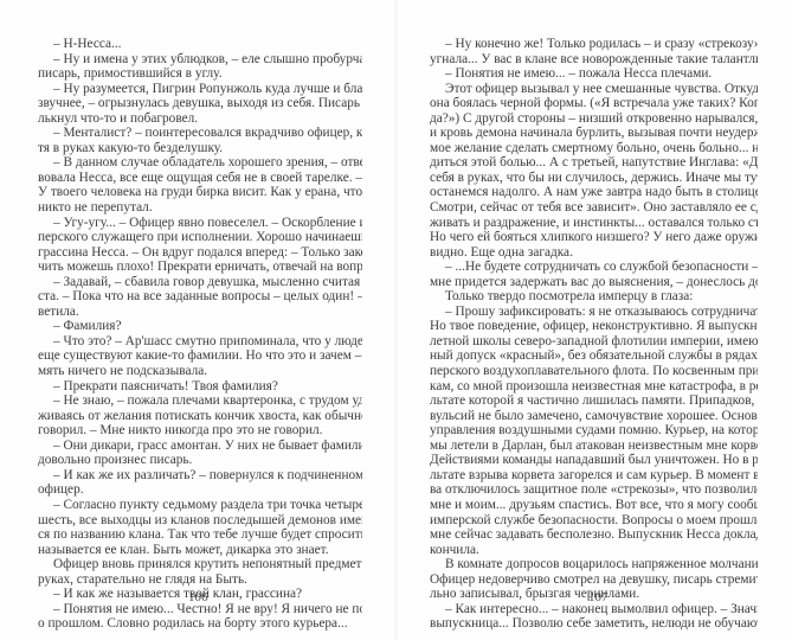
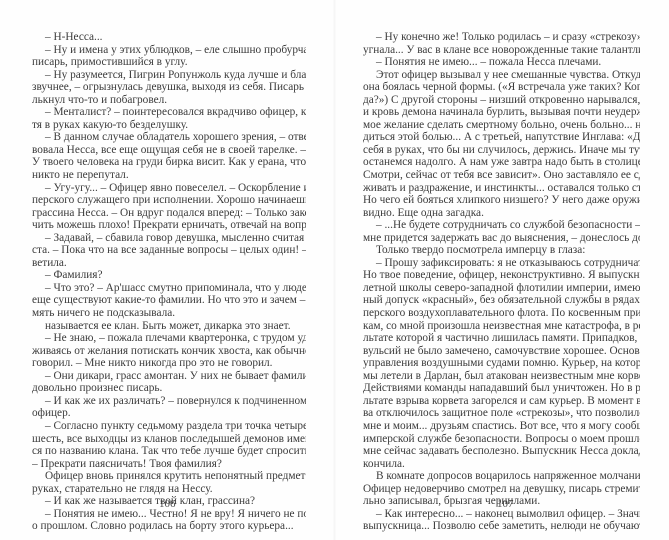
  – Н-Несса...
  – Ну и имена у этих ублюдков, – еле слышно пробурча
  писарь, примостившийся в углу.
  – Ну разумеется, Пигрин Ропунжоль куда лучше и бла
  звучнее, – огрызнулась девушка, выходя из себя. Писарь
  лькнул что-то и побагровел.
  – Менталист? – поинтересовался вкрадчиво офицер, к
  тя в руках какую-то безделушку.
  – В данном случае обладатель хорошего зрения, – отв
  вовала Несса, все еще ощущая себя не в своей тарелке. –
  У твоего человека на груди бирка висит. Как у ерана, что
  никто не перепутал.
  – Угу-угу... – Офицер явно повеселел. – Оскорбление
  перского служащего при исполнении. Хорошо начинаеш
  грассина Несса. – Он вдруг подался вперед: – Только зак
  чить можешь плохо! Прекрати ерничать, отвечай на вопр
  – Задавай, – сбавила говор девушка, мысленно считая
  ста. – Пока что на все заданные вопросы – целых один! –
  ветила.
  – Фамилия?
  – Что это? – Ар'шасс смутно припоминала, что у люде
  еще существуют какие-то фамилии. Но что это и зачем –
  мять ничего не подсказывала.
- – Прекрати паясничать! Твоя фамилия?
+ называется ее клан. Быть может, дикарка это знает.
  – Не знаю, – пожала плечами квартеронка, с трудом уд
  живаясь от желания потискать кончик хвоста, как обычн
  говорил. – Мне никто никогда про это не говорил.
  – Они дикари, грасс амонтан. У них не бывает фамили
  довольно произнес писарь.
  – И как же их различать? – повернулся к подчиненном
  офицер.
  – Согласно пункту седьмому раздела три точка четыре
  шесть, все выходцы из кланов последышей демонов име
  ся по названию клана. Так что тебе лучше будет спросит
- называется ее клан. Быть может, дикарка это знает.
+ – Прекрати паясничать! Твоя фамилия?
  Офицер вновь принялся крутить непонятный предмет
- руках, старательно не глядя на Быть.
+ руках, старательно не глядя на Нессу.
  – И как же называется твой клан, грассина?
  – Понятия не имею... Честно! Я не вру! Я ничего не п
  о прошлом. Словно родилась на борту этого курьера...
  106
  – Ну конечно же! Только родилась – и сразу «стрекозу»
  угнала... У вас в клане все новорожденные такие талантл
  – Понятия не имею... – пожала Несса плечами.
  Этот офицер вызывал у нее смешанные чувства. Откуд
  она боялась черной формы. («Я встречала уже таких? Ког
  да?») С другой стороны – низший откровенно нарывался,
  и кровь демона начинала бурлить, вызывая почти неудер
  мое желание сделать смертному больно, очень больно... н
  диться этой болью... А с третьей, напутствие Инглава: «Д
  себя в руках, что бы ни случилось, держись. Иначе мы ту
  останемся надолго. А нам уже завтра надо быть в столиц
  Смотри, сейчас от тебя все зависит». Оно заставляло ее с
  живать и раздражение, и инстинкты... оставался только ст
  Но чего ей бояться хлипкого низшего? У него даже оружи
  видно. Еще одна загадка.
  – ...Не будете сотрудничать со службой безопасности –
  мне придется задержать вас до выяснения, – донеслось д
  Только твердо посмотрела имперцу в глаза:
  – Прошу зафиксировать: я не отказываюсь сотруднича
  Но твое поведение, офицер, неконструктивно. Я выпускн
  летной школы северо-западной флотилии империи, имею
  ный допуск «красный», без обязательной службы в рядах
  перского воздухоплавательного флота. По косвенным при
  кам, со мной произошла неизвестная мне катастрофа, в р
  льтате которой я частично лишилась памяти. Припадков,
  вульсий не было замечено, самочувствие хорошее. Основ
  управления воздушными судами помню. Курьер, на котор
  мы летели в Дарлан, был атакован неизвестным мне корв
  Действиями команды нападавший был уничтожен. Но в р
  льтате взрыва корвета загорелся и сам курьер. В момент в
  ва отключилось защитное поле «стрекозы», что позволил
  мне и моим... друзьям спастись. Вот все, что я могу сооб
  имперской службе безопасности. Вопросы о моем прошл
  мне сейчас задавать бесполезно. Выпускник Несса докла
  кончила.
  В комнате допросов воцарилось напряженное молчани
  Офицер недоверчиво смотрел на девушку, писарь стреми
  льно записывал, брызгая чернилами.
  – Как интересно... – наконец вымолвил офицер. – Знач
  выпускница... Позволю себе заметить, нелюди не обучаю
  107
